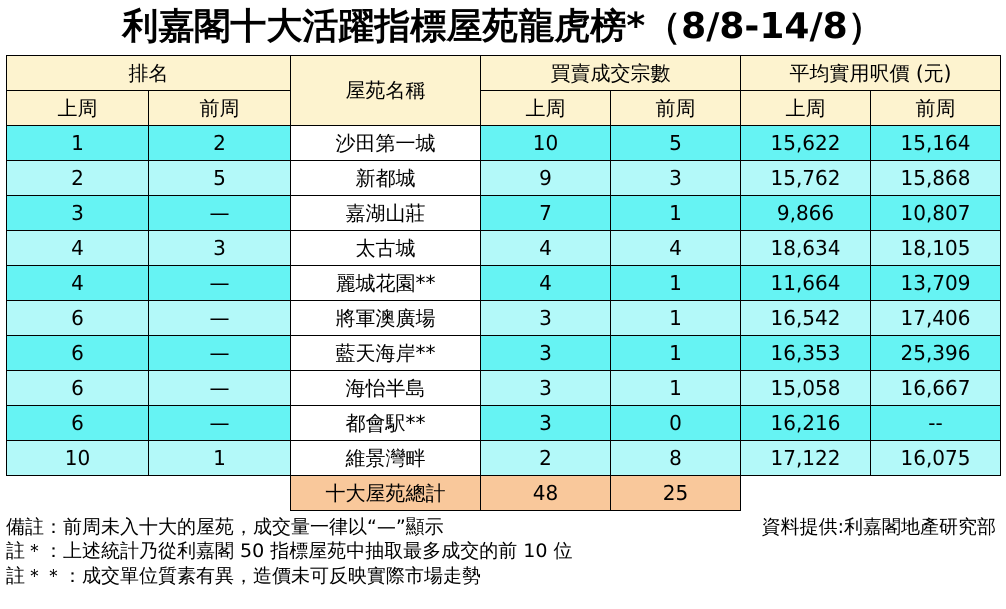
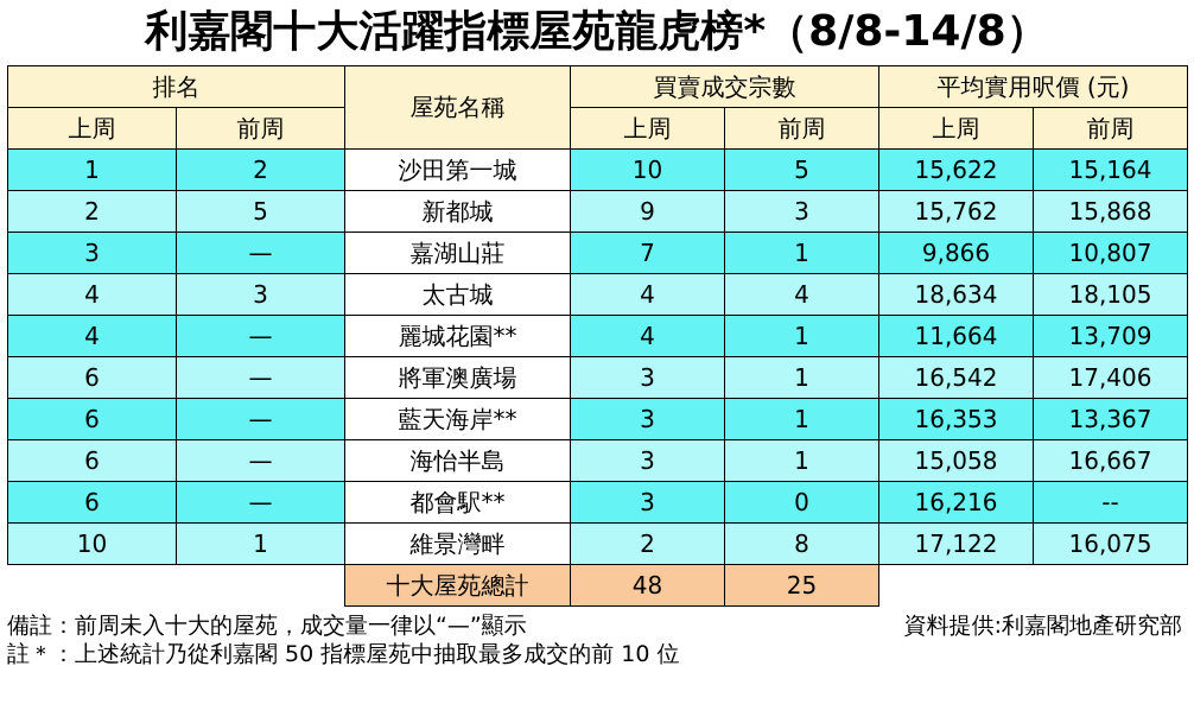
  利嘉閣十大活躍指標屋苑龍虎榜*（8/8-14/8）
  排名	屋苑名稱	買賣成交宗數	平均實用呎價 (元)
  上周	前周	上周	前周	上周	前周
  1	2	沙田第一城	10	5	15,622	15,164
  2	5	新都城	9	3	15,762	15,868
  3	—	嘉湖山莊	7	1	9,866	10,807
  4	3	太古城	4	4	18,634	18,105
  4	—	麗城花園**	4	1	11,664	13,709
  6	—	將軍澳廣場	3	1	16,542	17,406
- 6	—	藍天海岸**	3	1	16,353	25,396
+ 6	—	藍天海岸**	3	1	16,353	13,367
  6	—	海怡半島	3	1	15,058	16,667
  6	—	都會駅**	3	0	16,216	--
  10	1	維景灣畔	2	8	17,122	16,075
  		十大屋苑總計	48	25
  備註：前周未入十大的屋苑，成交量一律以“—”顯示
  資料提供:利嘉閣地產研究部
  註＊：上述統計乃從利嘉閣 50 指標屋苑中抽取最多成交的前 10 位
- 註＊＊：成交單位質素有異，造價未可反映實際市場走勢
